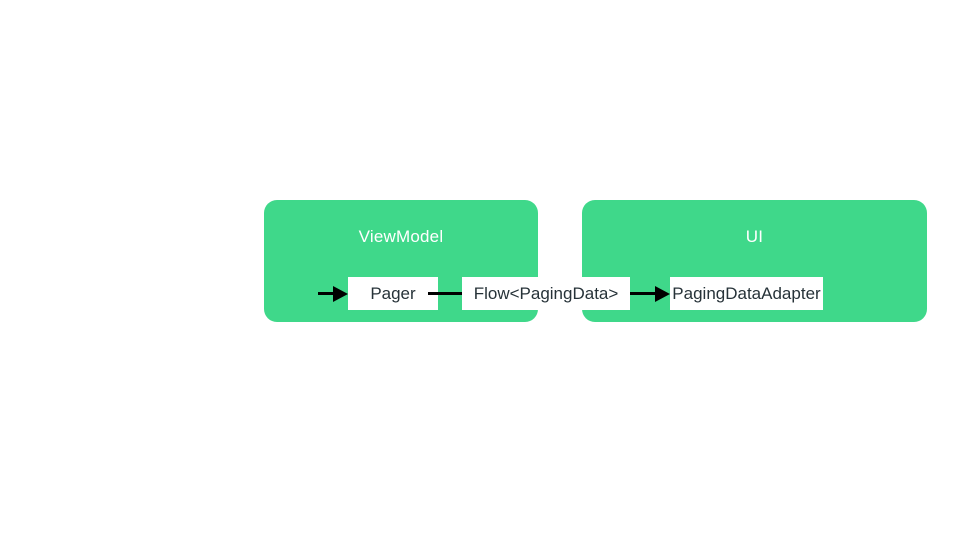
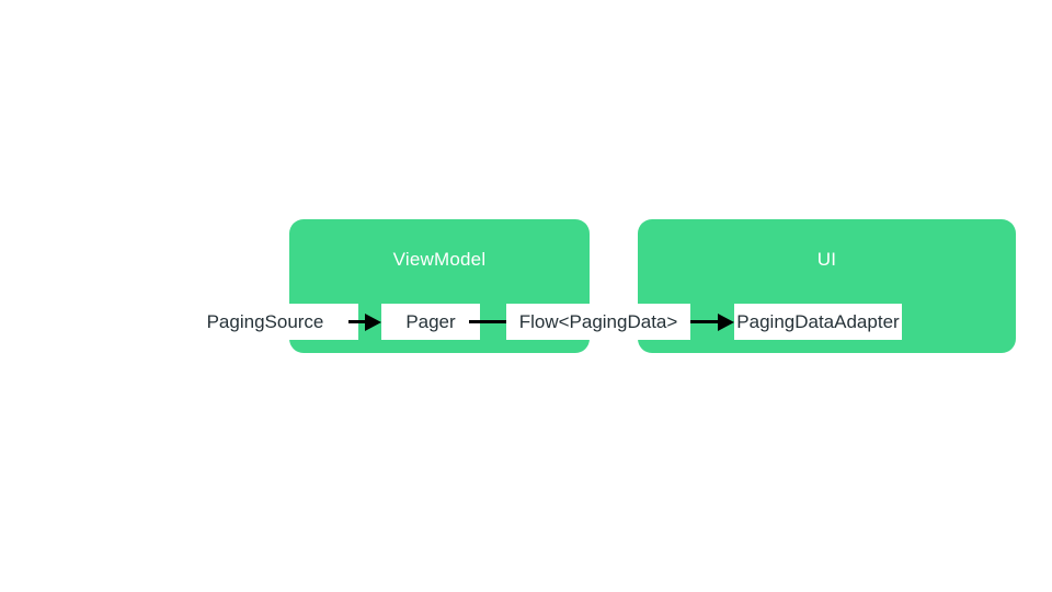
  ViewModel
  UI
+ PagingSource
  Pager
  Flow<PagingData>
  PagingDataAdapter
